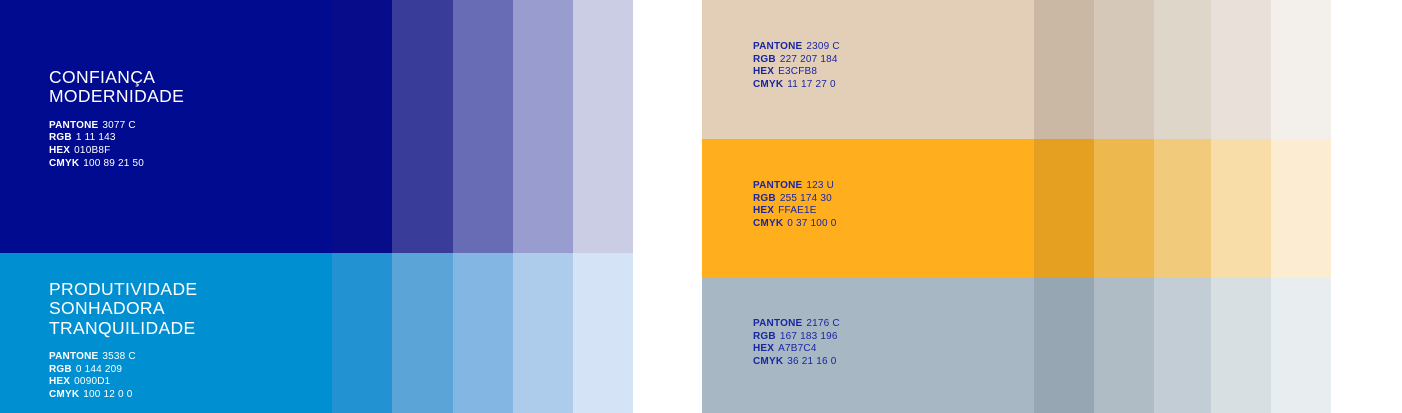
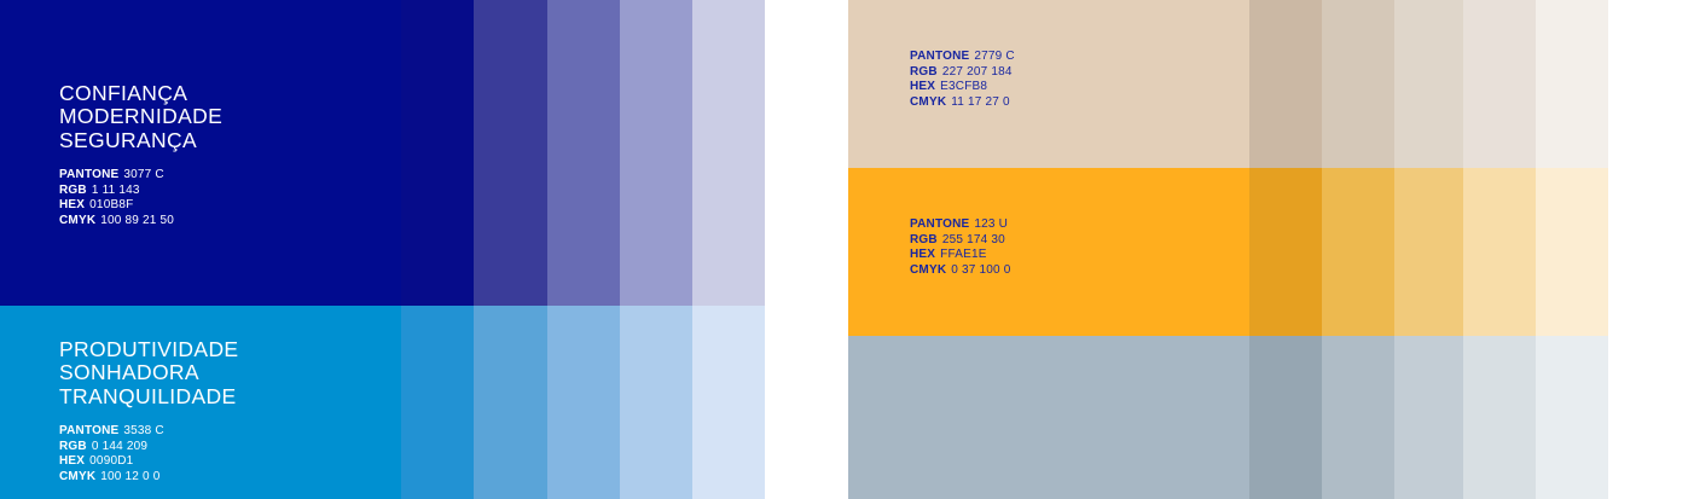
  CONFIANÇA
  MODERNIDADE
+ SEGURANÇA
  PANTONE 3077 C
  RGB 1 11 143
  HEX 010B8F
  CMYK 100 89 21 50
  PRODUTIVIDADE
  SONHADORA
  TRANQUILIDADE
  PANTONE 3538 C
  RGB 0 144 209
  HEX 0090D1
  CMYK 100 12 0 0
- PANTONE 2309 C
+ PANTONE 2779 C
  RGB 227 207 184
  HEX E3CFB8
  CMYK 11 17 27 0
  PANTONE 123 U
  RGB 255 174 30
  HEX FFAE1E
  CMYK 0 37 100 0
- PANTONE 2176 C
- RGB 167 183 196
- HEX A7B7C4
- CMYK 36 21 16 0
